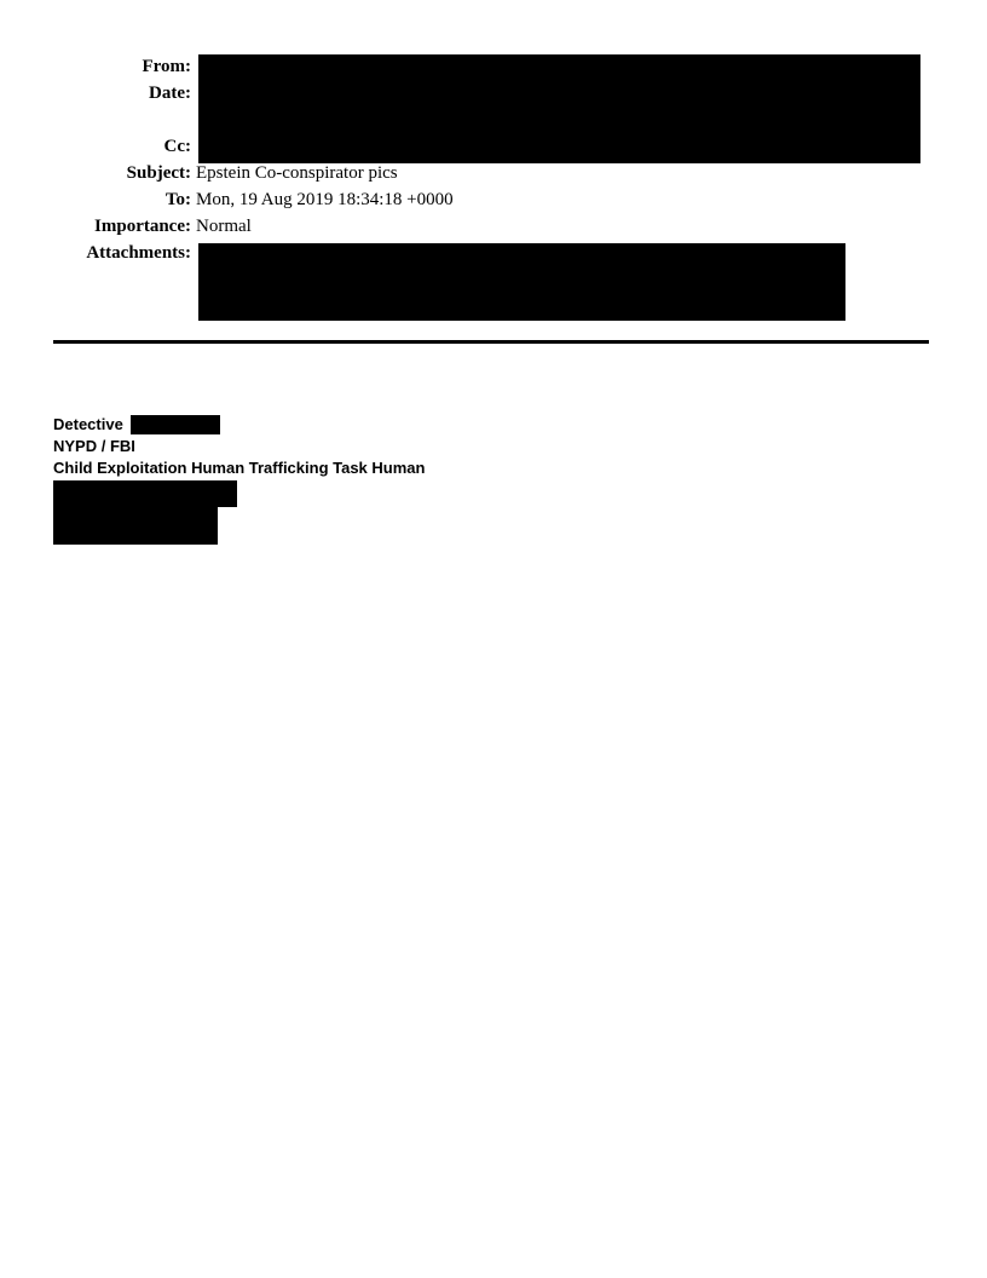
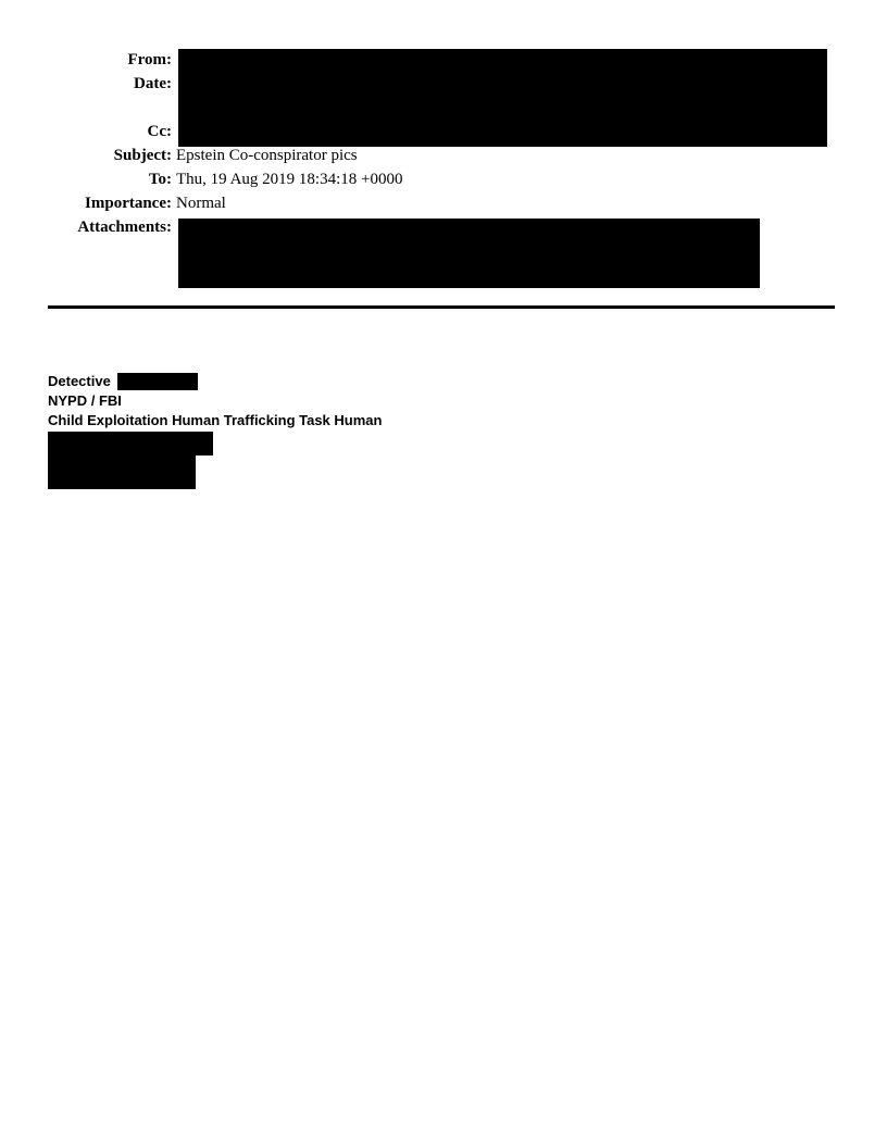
  From:
  Date:
  Cc:
  Subject:
  Epstein Co-conspirator pics
  To:
- Mon, 19 Aug 2019 18:34:18 +0000
+ Thu, 19 Aug 2019 18:34:18 +0000
  Importance:
  Normal
  Attachments:
  Detective
  NYPD / FBI
  Child Exploitation Human Trafficking Task Human
